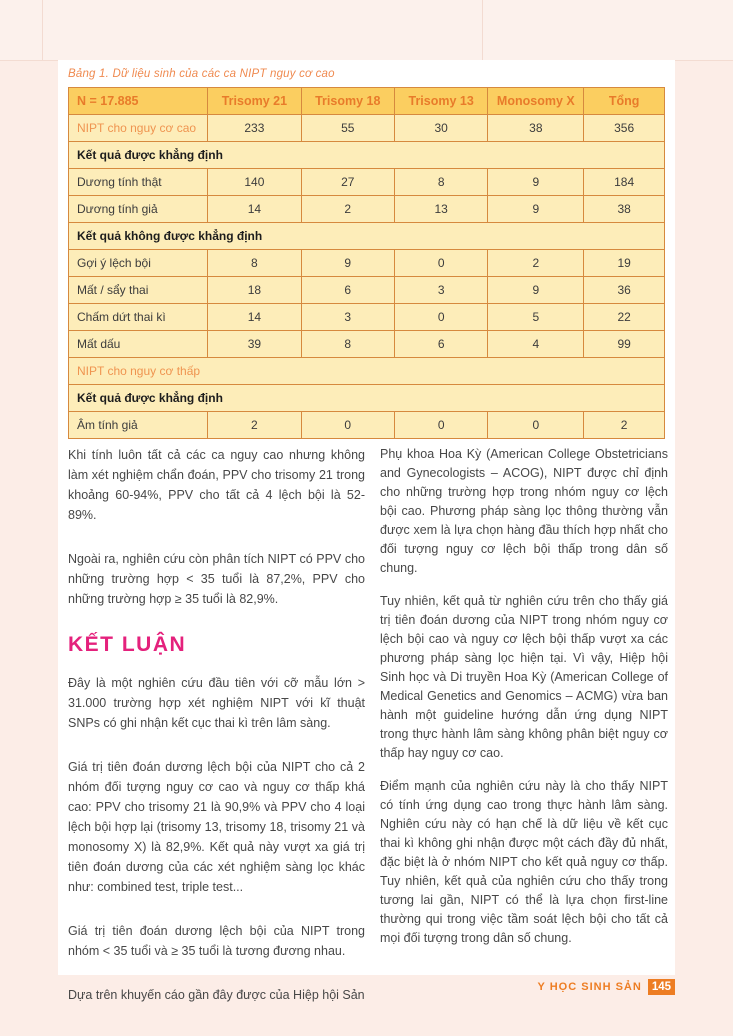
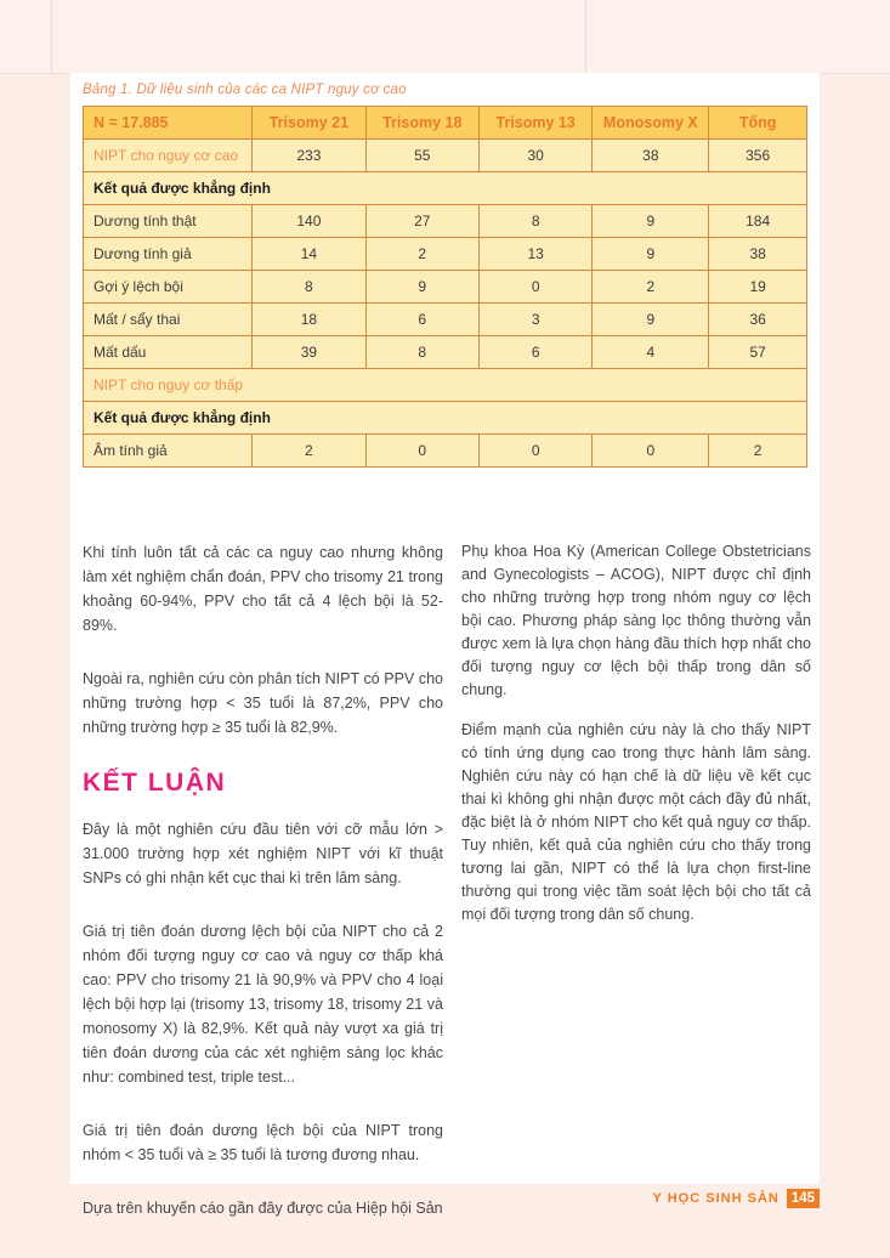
  Bảng 1. Dữ liệu sinh của các ca NIPT nguy cơ cao
  N = 17.885	Trisomy 21	Trisomy 18	Trisomy 13	Monosomy X	Tổng
  NIPT cho nguy cơ cao	233	55	30	38	356
  Kết quả được khẳng định
  Dương tính thật	140	27	8	9	184
  Dương tính giả	14	2	13	9	38
- Kết quả không được khẳng định
  Gợi ý lệch bội	8	9	0	2	19
  Mất / sẩy thai	18	6	3	9	36
- Chấm dứt thai kì	14	3	0	5	22
- Mất dấu	39	8	6	4	99
+ Mất dấu	39	8	6	4	57
  NIPT cho nguy cơ thấp
  Kết quả được khẳng định
  Âm tính giả	2	0	0	0	2
  Khi tính luôn tất cả các ca nguy cao nhưng không làm xét nghiệm chẩn đoán, PPV cho trisomy 21 trong khoảng 60-94%, PPV cho tất cả 4 lệch bội là 52-89%.
  Ngoài ra, nghiên cứu còn phân tích NIPT có PPV cho những trường hợp < 35 tuổi là 87,2%, PPV cho những trường hợp ≥ 35 tuổi là 82,9%.
  KẾT LUẬN
  Đây là một nghiên cứu đầu tiên với cỡ mẫu lớn > 31.000 trường hợp xét nghiệm NIPT với kĩ thuật SNPs có ghi nhận kết cục thai kì trên lâm sàng.
  Giá trị tiên đoán dương lệch bội của NIPT cho cả 2 nhóm đối tượng nguy cơ cao và nguy cơ thấp khá cao: PPV cho trisomy 21 là 90,9% và PPV cho 4 loại lệch bội hợp lại (trisomy 13, trisomy 18, trisomy 21 và monosomy X) là 82,9%. Kết quả này vượt xa giá trị tiên đoán dương của các xét nghiệm sàng lọc khác như: combined test, triple test...
  Giá trị tiên đoán dương lệch bội của NIPT trong nhóm < 35 tuổi và ≥ 35 tuổi là tương đương nhau.
  Dựa trên khuyến cáo gần đây được của Hiệp hội Sản
  Phụ khoa Hoa Kỳ (American College Obstetricians and Gynecologists – ACOG), NIPT được chỉ định cho những trường hợp trong nhóm nguy cơ lệch bội cao. Phương pháp sàng lọc thông thường vẫn được xem là lựa chọn hàng đầu thích hợp nhất cho đối tượng nguy cơ lệch bội thấp trong dân số chung.
- Tuy nhiên, kết quả từ nghiên cứu trên cho thấy giá trị tiên đoán dương của NIPT trong nhóm nguy cơ lệch bội cao và nguy cơ lệch bội thấp vượt xa các phương pháp sàng lọc hiện tại. Vì vậy, Hiệp hội Sinh học và Di truyền Hoa Kỳ (American College of Medical Genetics and Genomics – ACMG) vừa ban hành một guideline hướng dẫn ứng dụng NIPT trong thực hành lâm sàng không phân biệt nguy cơ thấp hay nguy cơ cao.
  Điểm mạnh của nghiên cứu này là cho thấy NIPT có tính ứng dụng cao trong thực hành lâm sàng. Nghiên cứu này có hạn chế là dữ liệu về kết cục thai kì không ghi nhận được một cách đầy đủ nhất, đặc biệt là ở nhóm NIPT cho kết quả nguy cơ thấp. Tuy nhiên, kết quả của nghiên cứu cho thấy trong tương lai gần, NIPT có thể là lựa chọn first-line thường qui trong việc tầm soát lệch bội cho tất cả mọi đối tượng trong dân số chung.
  Y HỌC SINH SẢN
  145
